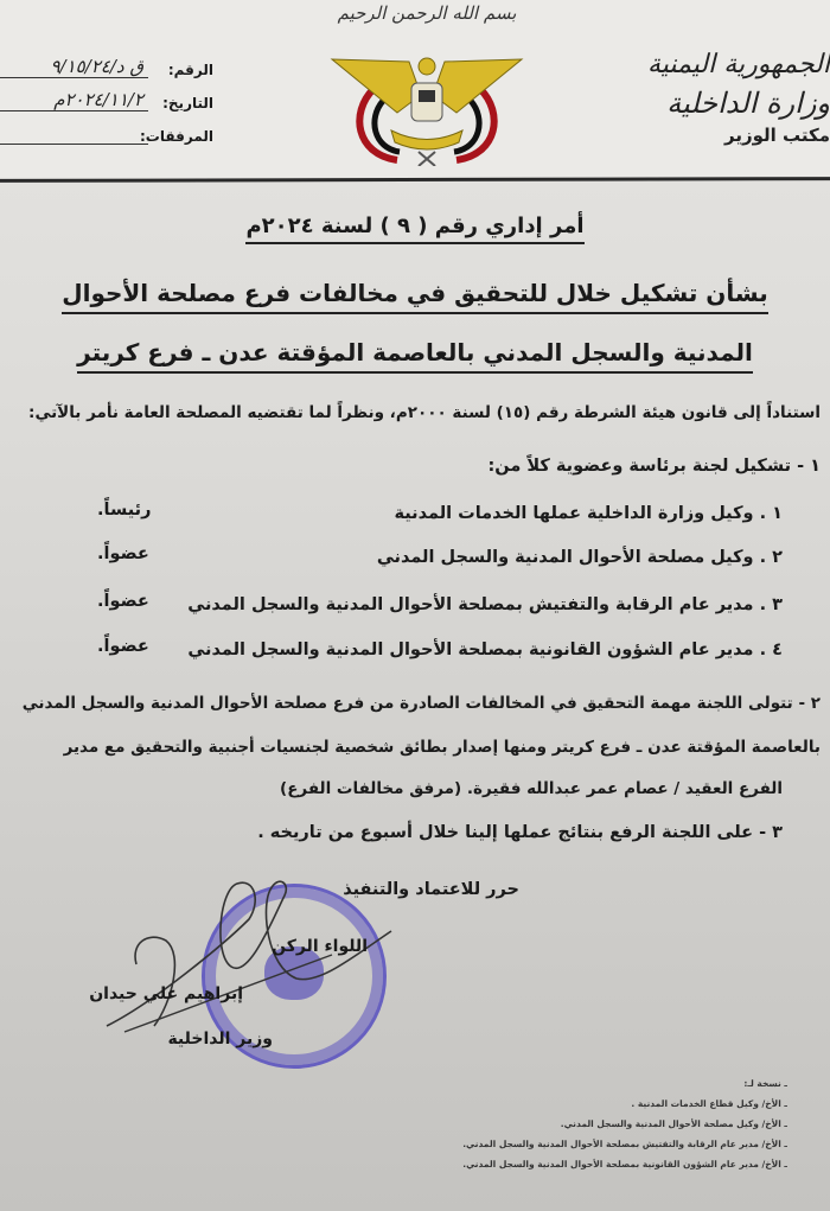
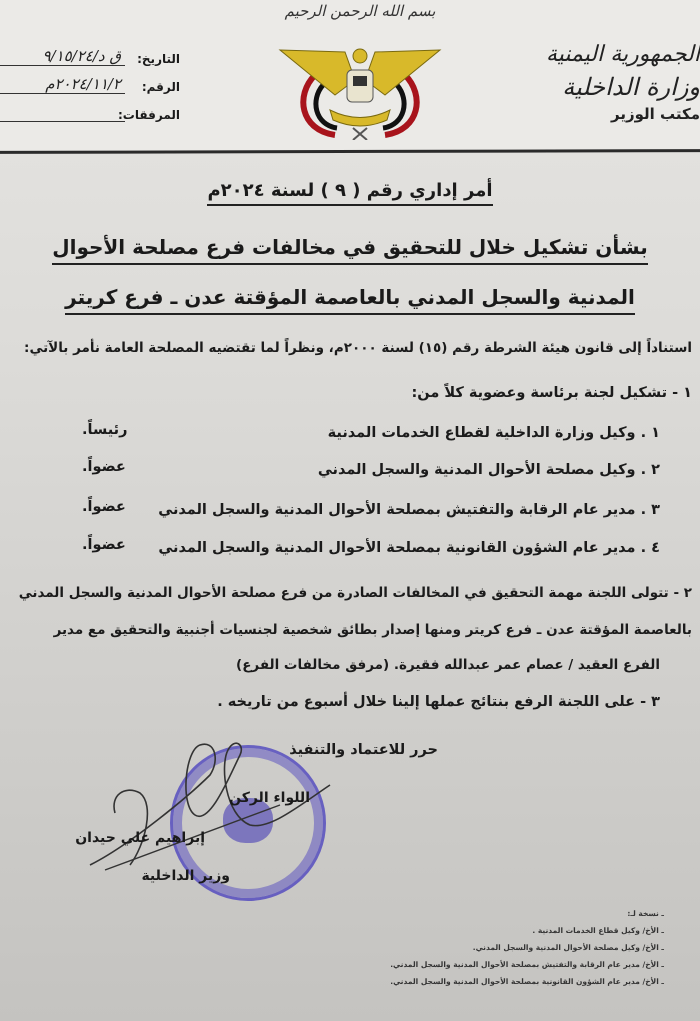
  بسم الله الرحمن الرحيم
- الرقم:
+ التاريخ:
  ق د/٩/١٥/٢٤
- التاريخ:
+ الرقم:
  ٢٠٢٤/١١/٢م
  المرفقات:
  الجمهورية اليمنية
  وزارة الداخلية
  مكتب الوزير
  أمر إداري رقم ( ٩ ) لسنة ٢٠٢٤م
  بشأن تشكيل خلال للتحقيق في مخالفات فرع مصلحة الأحوال
  المدنية والسجل المدني بالعاصمة المؤقتة عدن ـ فرع كريتر
  استناداً إلى قانون هيئة الشرطة رقم (١٥) لسنة ٢٠٠٠م، ونظراً لما تقتضيه المصلحة العامة نأمر بالآتي:
  ١ - تشكيل لجنة برئاسة وعضوية كلاً من:
- ١ . وكيل وزارة الداخلية عملها الخدمات المدنية
+ ١ . وكيل وزارة الداخلية لقطاع الخدمات المدنية
  رئيساً.
  ٢ . وكيل مصلحة الأحوال المدنية والسجل المدني
  عضواً.
  ٣ . مدير عام الرقابة والتفتيش بمصلحة الأحوال المدنية والسجل المدني
  عضواً.
  ٤ . مدير عام الشؤون القانونية بمصلحة الأحوال المدنية والسجل المدني
  عضواً.
  ٢ - تتولى اللجنة مهمة التحقيق في المخالفات الصادرة من فرع مصلحة الأحوال المدنية والسجل المدني
  بالعاصمة المؤقتة عدن ـ فرع كريتر ومنها إصدار بطائق شخصية لجنسيات أجنبية والتحقيق مع مدير
  الفرع العقيد / عصام عمر عبدالله فقيرة. (مرفق مخالفات الفرع)
  ٣ - على اللجنة الرفع بنتائج عملها إلينا خلال أسبوع من تاريخه .
  حرر للاعتماد والتنفيذ
  اللواء الركن
  إبراهيم علي حيدان
  وزير الداخلية
  ـ نسخة لـ:
  ـ الأخ/ وكيل قطاع الخدمات المدنية .
  ـ الأخ/ وكيل مصلحة الأحوال المدنية والسجل المدني.
  ـ الأخ/ مدير عام الرقابة والتفتيش بمصلحة الأحوال المدنية والسجل المدني.
  ـ الأخ/ مدير عام الشؤون القانونية بمصلحة الأحوال المدنية والسجل المدني.
